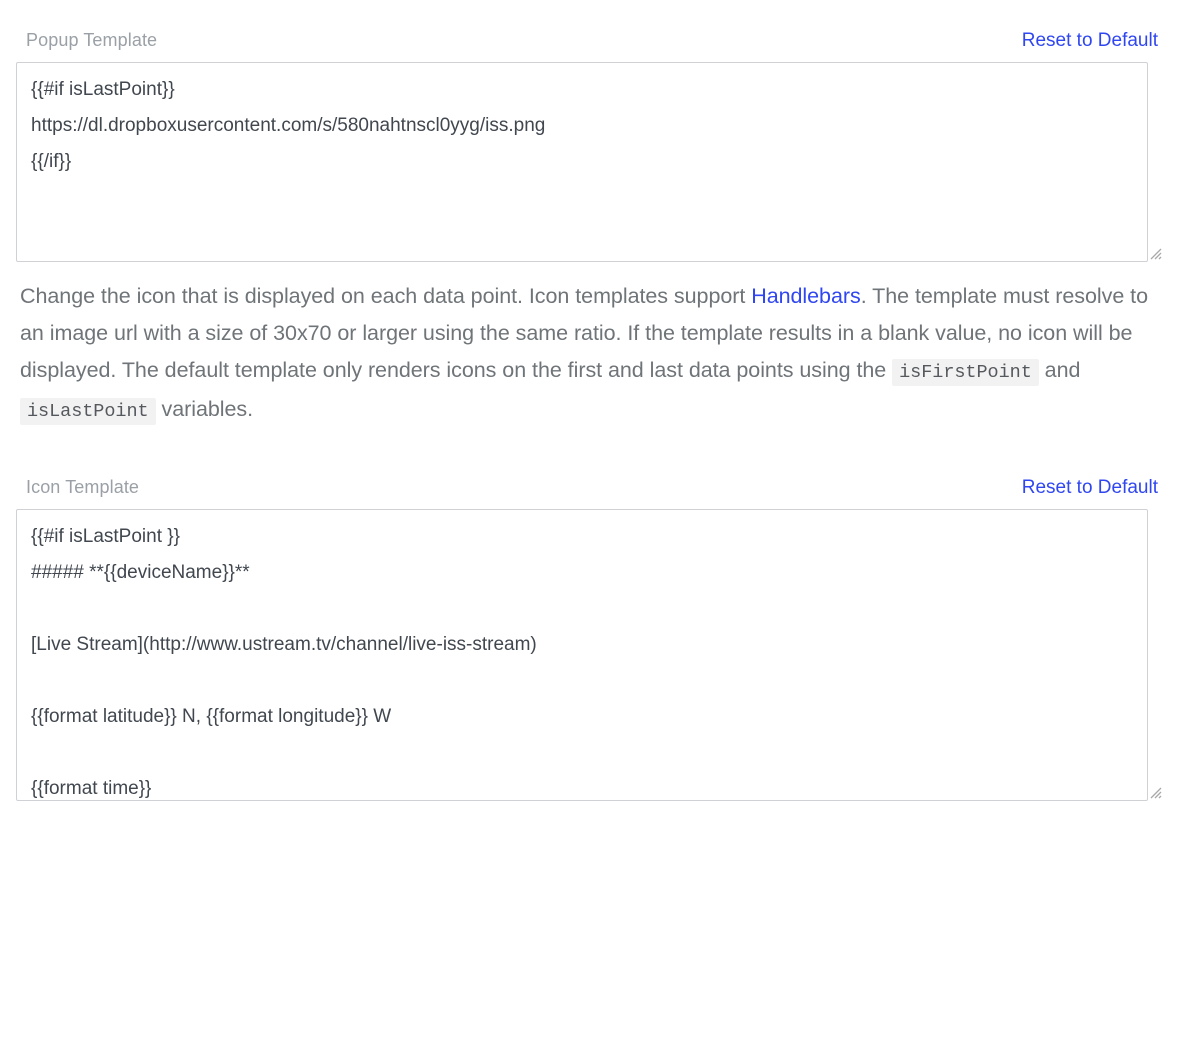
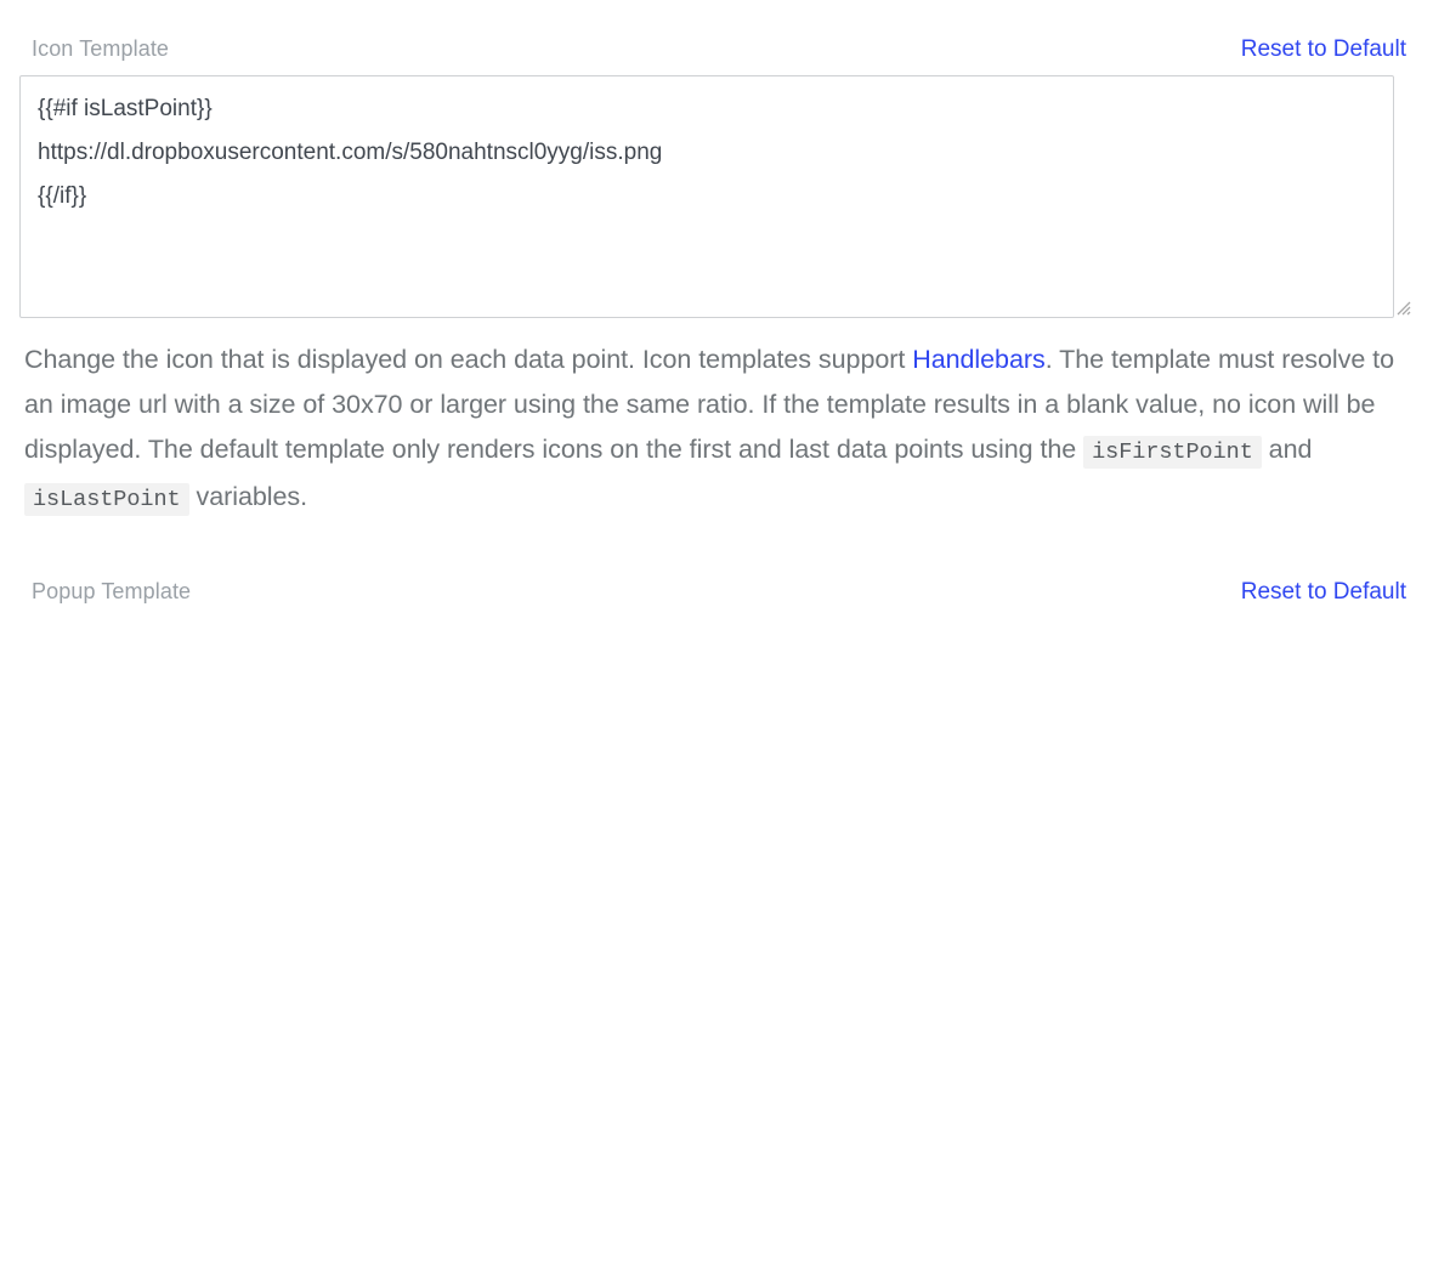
- Popup Template
+ Icon Template
  Reset to Default
  {{#if isLastPoint}}
  https://dl.dropboxusercontent.com/s/580nahtnscl0yyg/iss.png
  {{/if}}
  Change the icon that is displayed on each data point. Icon templates support Handlebars. The template must resolve to an image url with a size of 30x70 or larger using the same ratio. If the template results in a blank value, no icon will be displayed. The default template only renders icons on the first and last data points using the isFirstPoint and isLastPoint variables.
- Icon Template
+ Popup Template
  Reset to Default
- {{#if isLastPoint }}
- ##### **{{deviceName}}**
- [Live Stream](http://www.ustream.tv/channel/live-iss-stream)
- {{format latitude}} N, {{format longitude}} W
